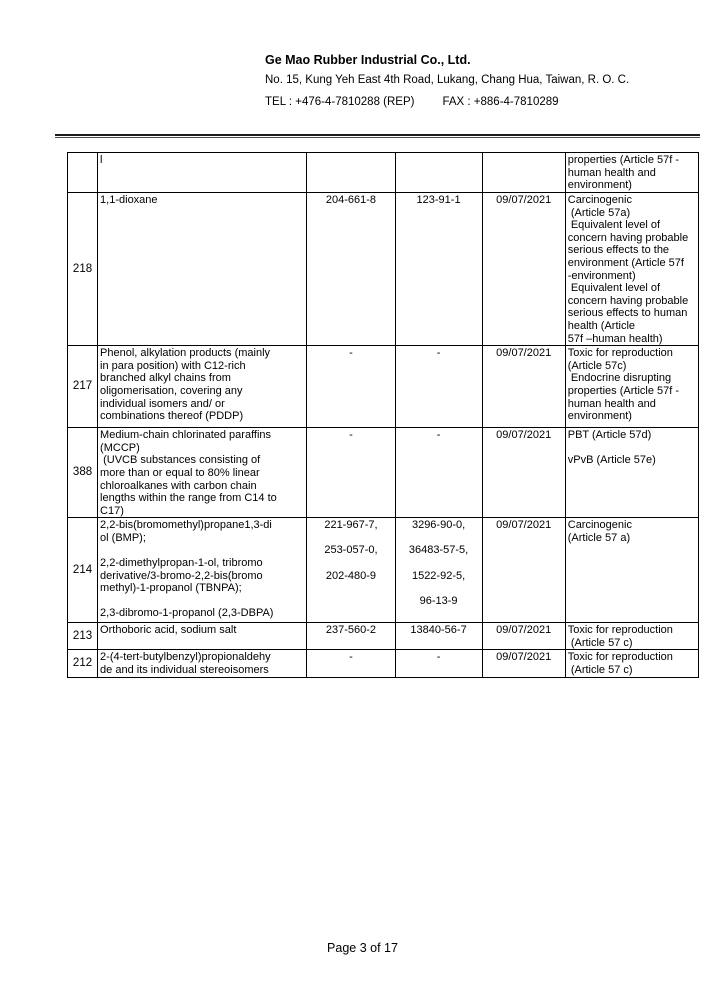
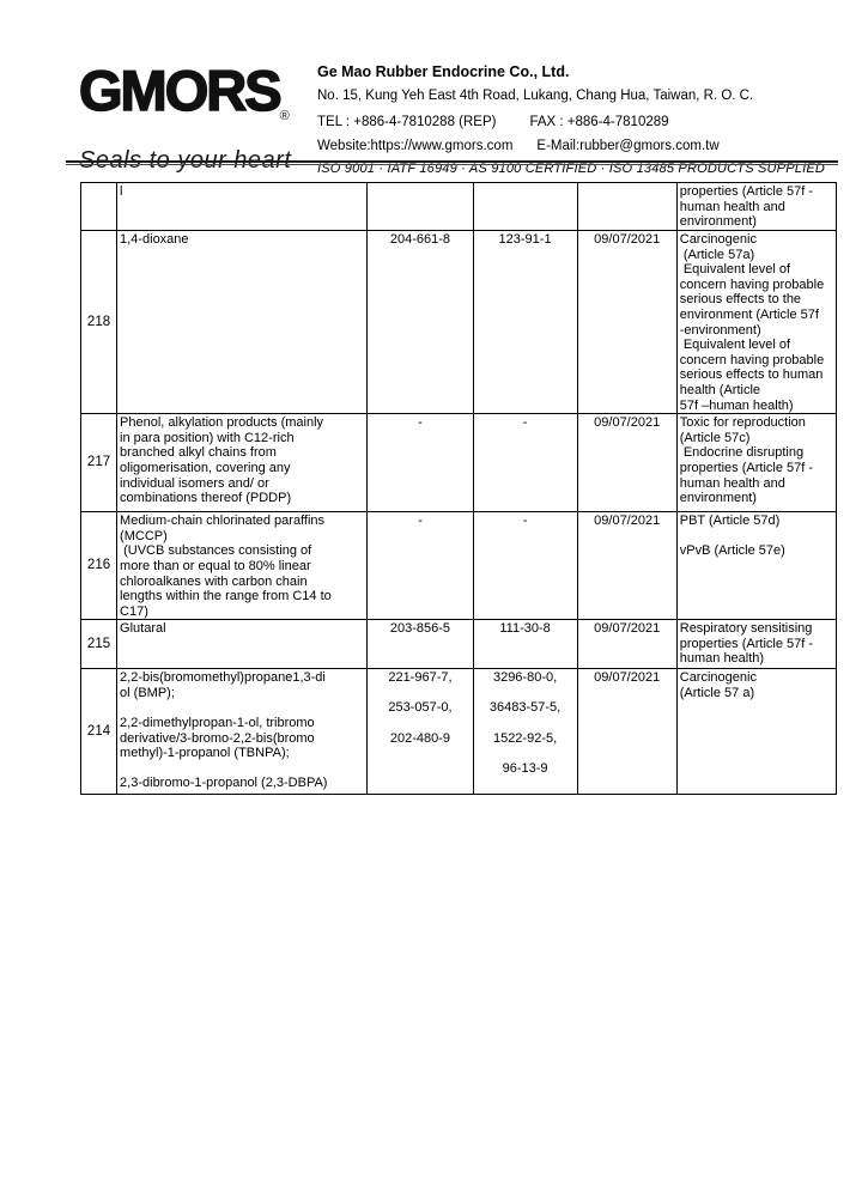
+ GMORS®
+ Seals to your heart
- Ge Mao Rubber Industrial Co., Ltd.
+ Ge Mao Rubber Endocrine Co., Ltd.
  No. 15, Kung Yeh East 4th Road, Lukang, Chang Hua, Taiwan, R. O. C.
- TEL : +476-4-7810288 (REP) FAX : +886-4-7810289
+ TEL : +886-4-7810288 (REP) FAX : +886-4-7810289
+ Website:https://www.gmors.com E-Mail:rubber@gmors.com.tw
+ ISO 9001 · IATF 16949 · AS 9100 CERTIFIED · ISO 13485 PRODUCTS SUPPLIED
  	l				properties (Article 57f - human health and environment)
- 218	1,1-dioxane	204-661-8	123-91-1	09/07/2021	Carcinogenic (Article 57a) Equivalent level of concern having probable serious effects to the environment (Article 57f -environment) Equivalent level of concern having probable serious effects to human health (Article 57f –human health)
+ 218	1,4-dioxane	204-661-8	123-91-1	09/07/2021	Carcinogenic (Article 57a) Equivalent level of concern having probable serious effects to the environment (Article 57f -environment) Equivalent level of concern having probable serious effects to human health (Article 57f –human health)
  217	Phenol, alkylation products (mainly in para position) with C12-rich branched alkyl chains from oligomerisation, covering any individual isomers and/ or combinations thereof (PDDP)	-	-	09/07/2021	Toxic for reproduction (Article 57c) Endocrine disrupting properties (Article 57f - human health and environment)
- 388	Medium-chain chlorinated paraffins (MCCP) (UVCB substances consisting of more than or equal to 80% linear chloroalkanes with carbon chain lengths within the range from C14 to C17)	-	-	09/07/2021	PBT (Article 57d) vPvB (Article 57e)
+ 216	Medium-chain chlorinated paraffins (MCCP) (UVCB substances consisting of more than or equal to 80% linear chloroalkanes with carbon chain lengths within the range from C14 to C17)	-	-	09/07/2021	PBT (Article 57d) vPvB (Article 57e)
+ 215	Glutaral	203-856-5	111-30-8	09/07/2021	Respiratory sensitising properties (Article 57f - human health)
- 214	2,2-bis(bromomethyl)propane1,3-di ol (BMP); 2,2-dimethylpropan-1-ol, tribromo derivative/3-bromo-2,2-bis(bromo methyl)-1-propanol (TBNPA); 2,3-dibromo-1-propanol (2,3-DBPA)	221-967-7, 253-057-0, 202-480-9	3296-90-0, 36483-57-5, 1522-92-5, 96-13-9	09/07/2021	Carcinogenic (Article 57 a)
+ 214	2,2-bis(bromomethyl)propane1,3-di ol (BMP); 2,2-dimethylpropan-1-ol, tribromo derivative/3-bromo-2,2-bis(bromo methyl)-1-propanol (TBNPA); 2,3-dibromo-1-propanol (2,3-DBPA)	221-967-7, 253-057-0, 202-480-9	3296-80-0, 36483-57-5, 1522-92-5, 96-13-9	09/07/2021	Carcinogenic (Article 57 a)
- 213	Orthoboric acid, sodium salt	237-560-2	13840-56-7	09/07/2021	Toxic for reproduction (Article 57 c)
- 212	2-(4-tert-butylbenzyl)propionaldehy de and its individual stereoisomers	-	-	09/07/2021	Toxic for reproduction (Article 57 c)
- Page 3 of 17
